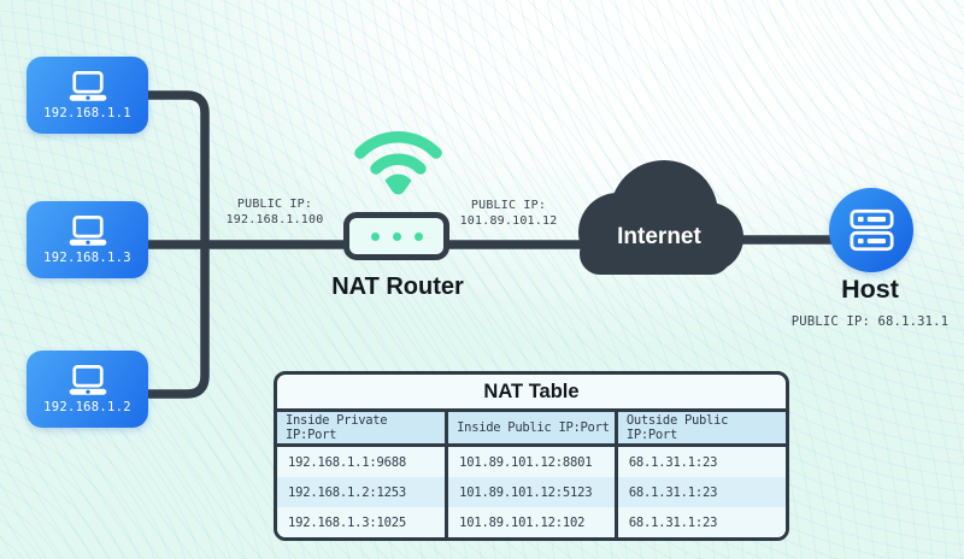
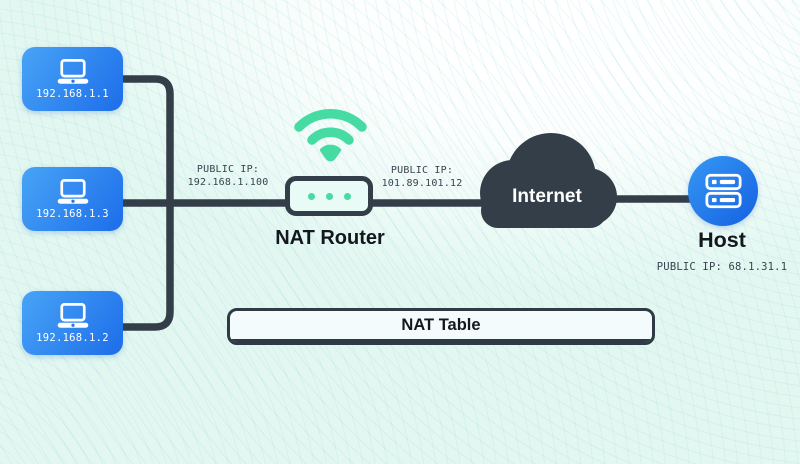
  192.168.1.1
  192.168.1.3
  192.168.1.2
  NAT Router
  PUBLIC IP:
  192.168.1.100
  PUBLIC IP:
  101.89.101.12
  Internet
  Host
  PUBLIC IP: 68.1.31.1
  NAT Table
- Inside Private IP:Port	Inside Public IP:Port	Outside Public IP:Port
- 192.168.1.1:9688	101.89.101.12:8801	68.1.31.1:23
- 192.168.1.2:1253	101.89.101.12:5123	68.1.31.1:23
- 192.168.1.3:1025	101.89.101.12:102	68.1.31.1:23
